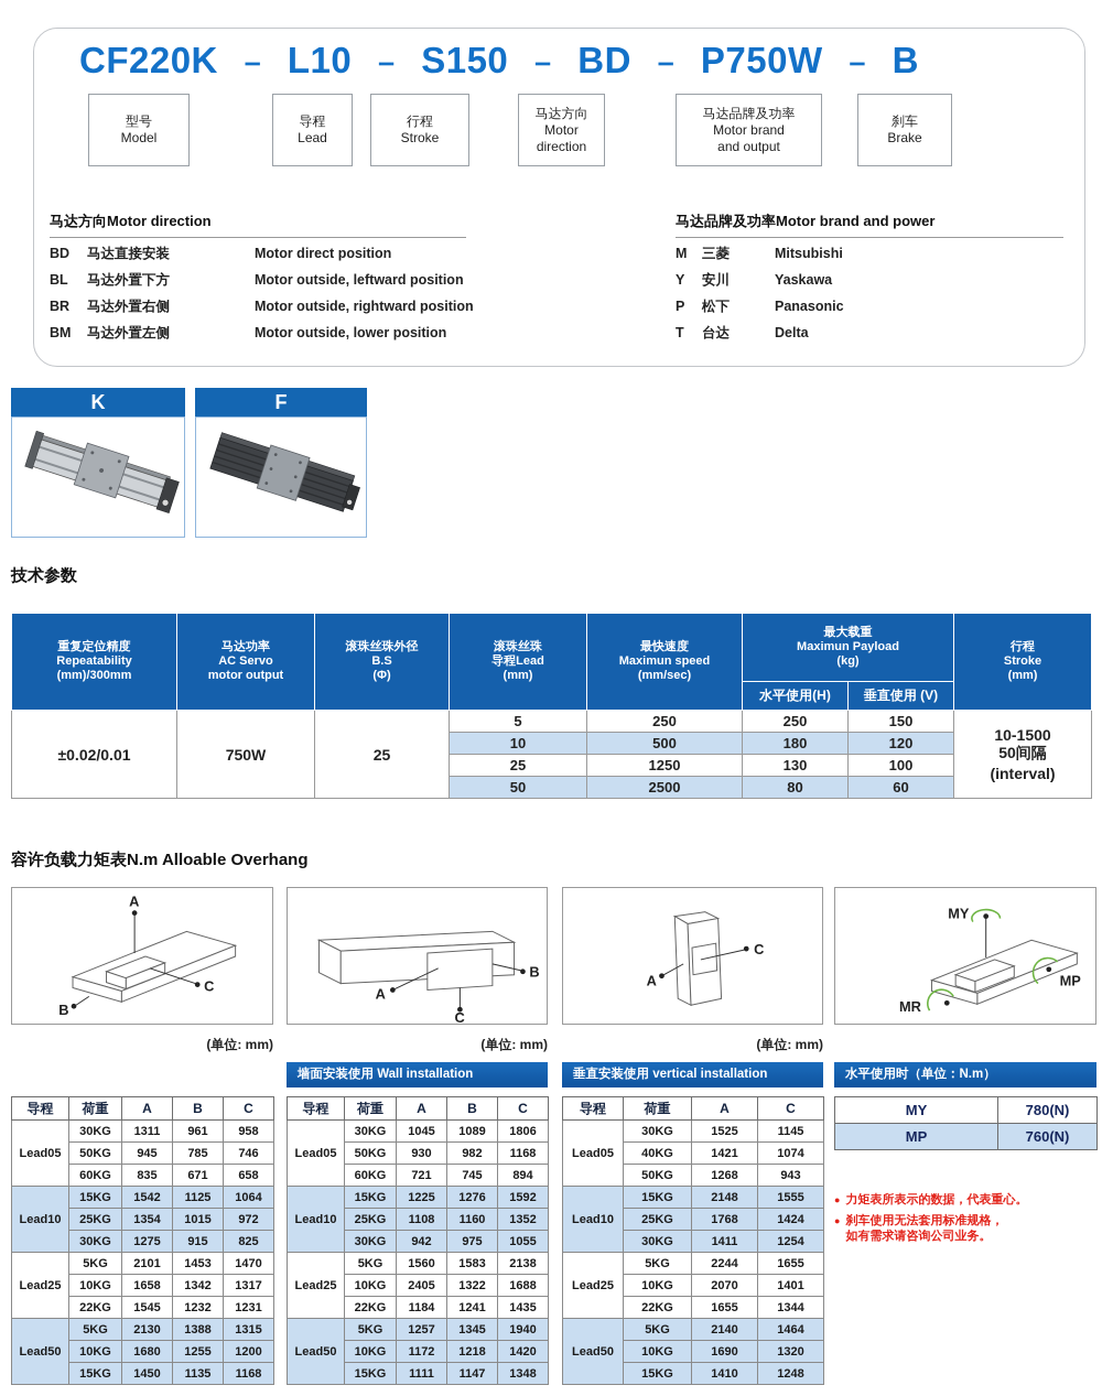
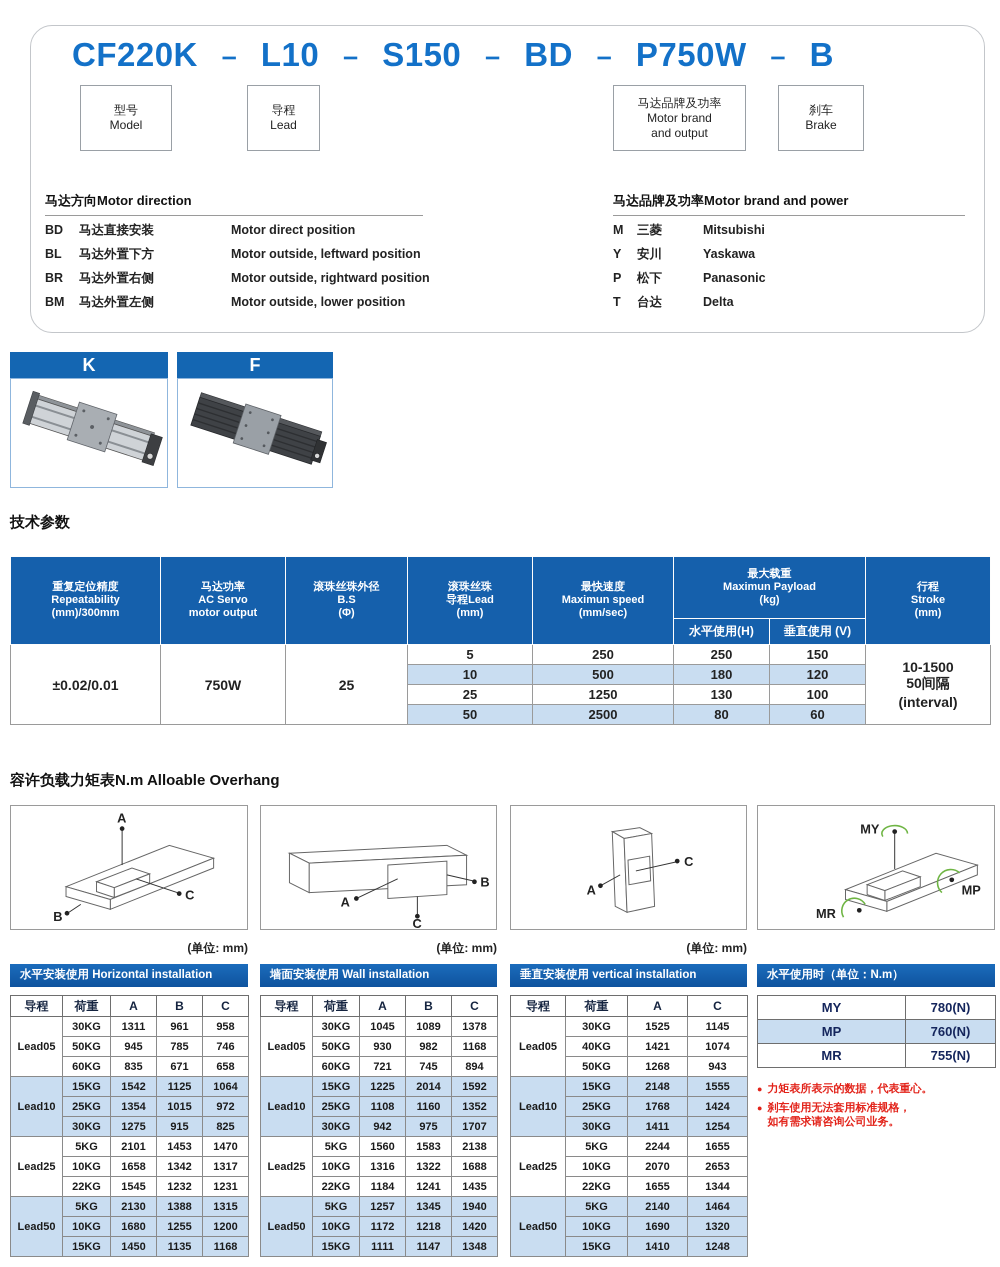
  CF220K
  －
  L10
  －
  S150
  －
  BD
  －
  P750W
  －
  B
  型号
  Model
  导程
  Lead
- 行程
- Stroke
- 马达方向
- Motor
- direction
  马达品牌及功率
  Motor brand
  and output
  刹车
  Brake
  马达方向Motor direction
  BD
  马达直接安装
  Motor direct position
  BL
  马达外置下方
  Motor outside, leftward position
  BR
  马达外置右侧
  Motor outside, rightward position
  BM
  马达外置左侧
  Motor outside, lower position
  马达品牌及功率Motor brand and power
  M
  三菱
  Mitsubishi
  Y
  安川
  Yaskawa
  P
  松下
  Panasonic
  T
  台达
  Delta
  K
  F
  技术参数
  重复定位精度Repeatability(mm)/300mm	马达功率AC Servomotor output	滚珠丝珠外径B.S(Φ)	滚珠丝珠导程Lead(mm)	最快速度Maximun speed(mm/sec)	最大载重Maximun Payload(kg)	行程Stroke(mm)
  水平使用(H)	垂直使用 (V)
  ±0.02/0.01	750W	25	5	250	250	150	10-150050间隔(interval)
  10	500	180	120
  25	1250	130	100
  50	2500	80	60
  容许负载力矩表N.m Alloable Overhang
  A
  C
  B
  B
  A
  C
  C
  A
  MY
  MP
  MR
  (单位: mm)
  (单位: mm)
  (单位: mm)
+ 水平安装使用 Horizontal installation
  墙面安装使用 Wall installation
  垂直安装使用 vertical installation
  水平使用时（单位：N.m）
  导程	荷重	A	B	C
  Lead05	30KG	1311	961	958
  50KG	945	785	746
  60KG	835	671	658
  Lead10	15KG	1542	1125	1064
  25KG	1354	1015	972
  30KG	1275	915	825
  Lead25	5KG	2101	1453	1470
  10KG	1658	1342	1317
  22KG	1545	1232	1231
  Lead50	5KG	2130	1388	1315
  10KG	1680	1255	1200
  15KG	1450	1135	1168
  导程	荷重	A	B	C
- Lead05	30KG	1045	1089	1806
+ Lead05	30KG	1045	1089	1378
  50KG	930	982	1168
  60KG	721	745	894
- Lead10	15KG	1225	1276	1592
+ Lead10	15KG	1225	2014	1592
  25KG	1108	1160	1352
- 30KG	942	975	1055
+ 30KG	942	975	1707
  Lead25	5KG	1560	1583	2138
- 10KG	2405	1322	1688
+ 10KG	1316	1322	1688
  22KG	1184	1241	1435
  Lead50	5KG	1257	1345	1940
  10KG	1172	1218	1420
  15KG	1111	1147	1348
  导程	荷重	A	C
  Lead05	30KG	1525	1145
  40KG	1421	1074
  50KG	1268	943
  Lead10	15KG	2148	1555
  25KG	1768	1424
  30KG	1411	1254
  Lead25	5KG	2244	1655
- 10KG	2070	1401
+ 10KG	2070	2653
  22KG	1655	1344
  Lead50	5KG	2140	1464
  10KG	1690	1320
  15KG	1410	1248
  MY	780(N)
  MP	760(N)
+ MR	755(N)
  ●
  力矩表所表示的数据，代表重心。
  ●
  刹车使用无法套用标准规格，
  如有需求请咨询公司业务。
